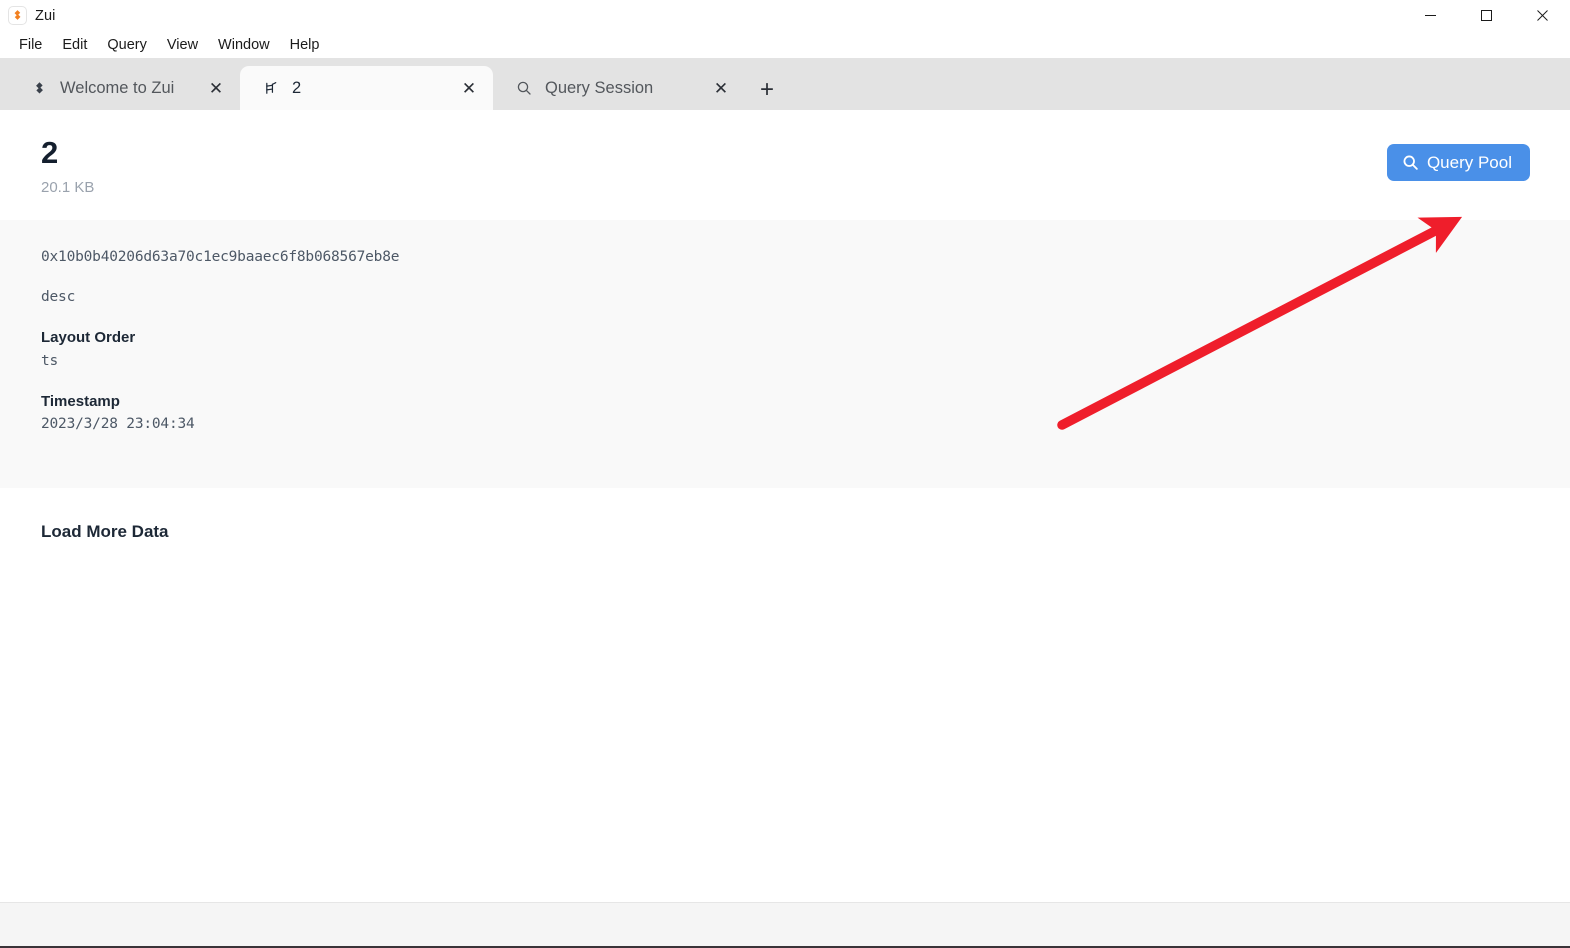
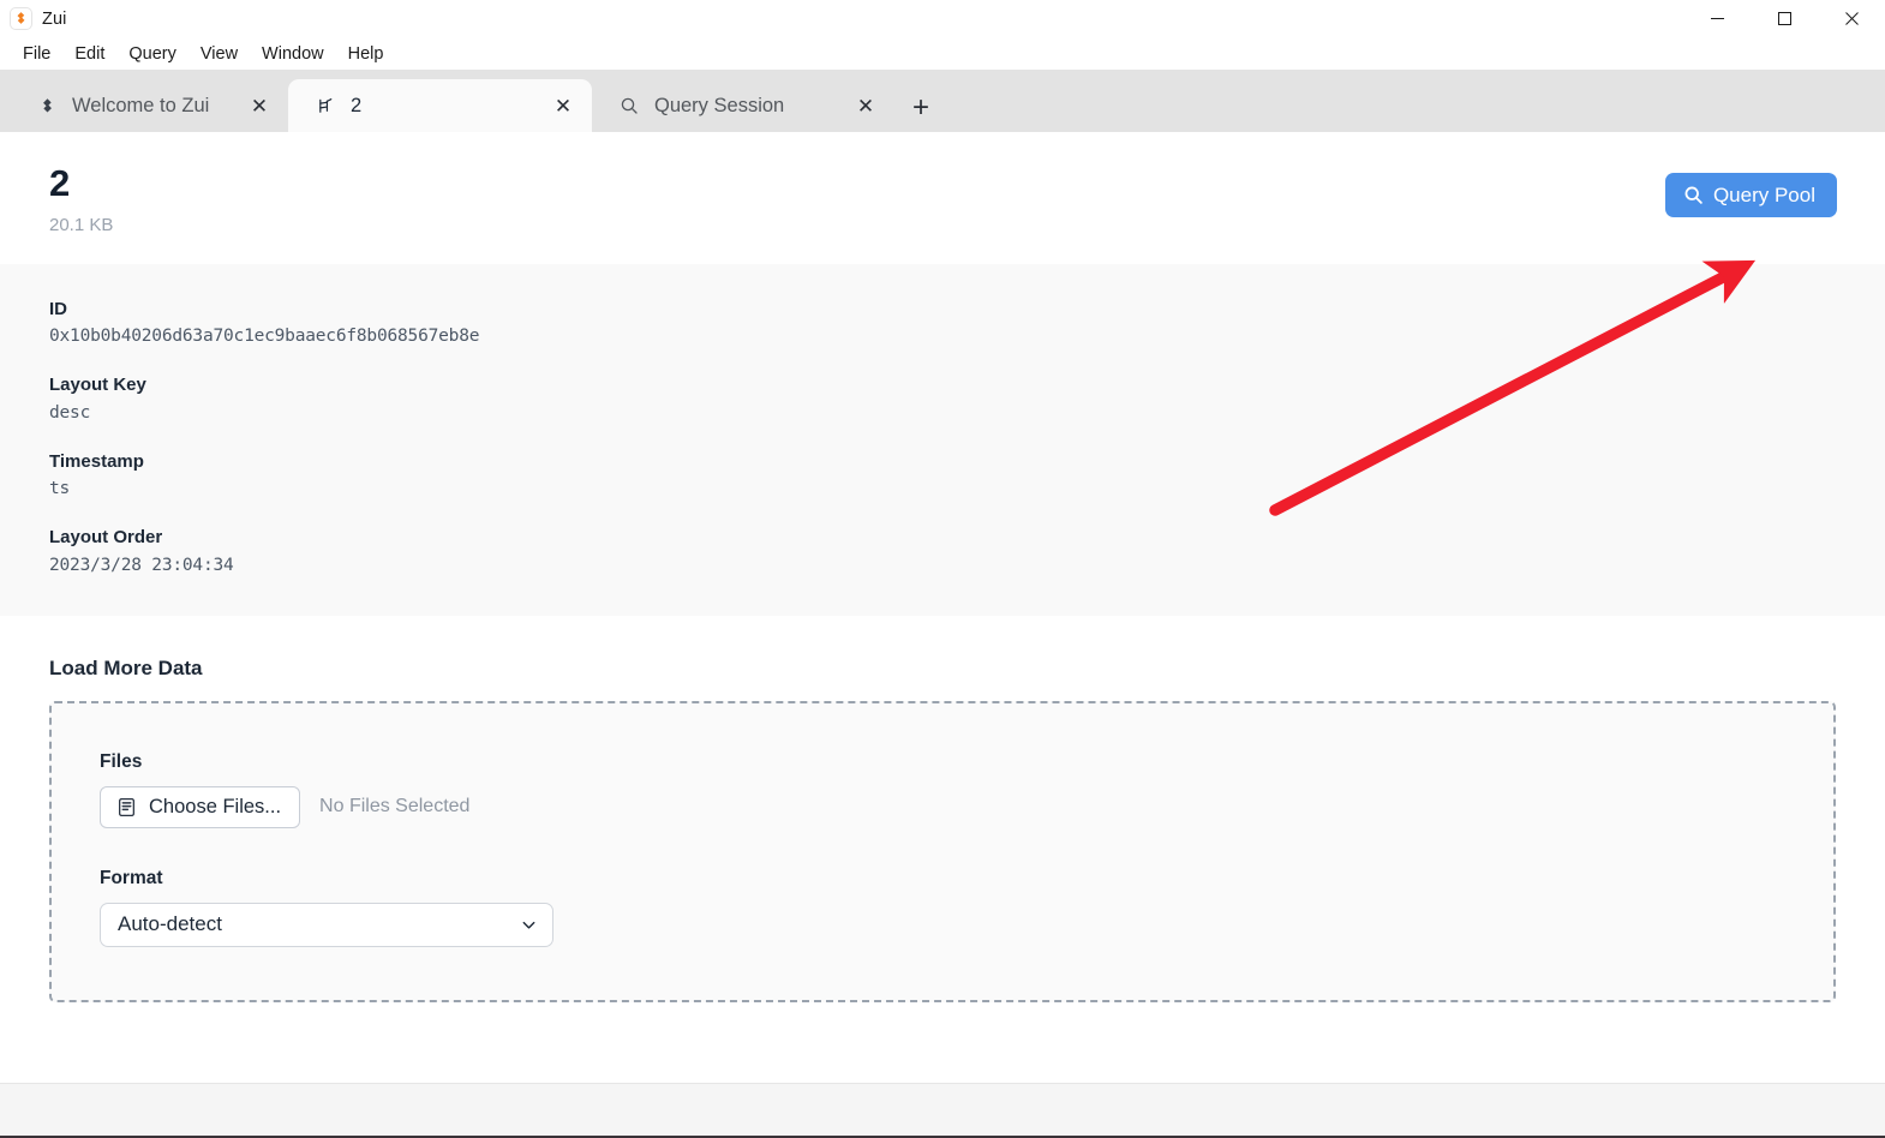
  Zui
  File
  Edit
  Query
  View
  Window
  Help
  Welcome to Zui
  ✕
  2
  ✕
  Query Session
  ✕
  +
  2
  20.1 KB
  Query Pool
+ ID
  0x10b0b40206d63a70c1ec9baaec6f8b068567eb8e
+ Layout Key
  desc
- Layout Order
+ Timestamp
  ts
- Timestamp
+ Layout Order
  2023/3/28 23:04:34
  Load More Data
+ Files
+ Choose Files...
+ No Files Selected
+ Format
+ Auto-detect
